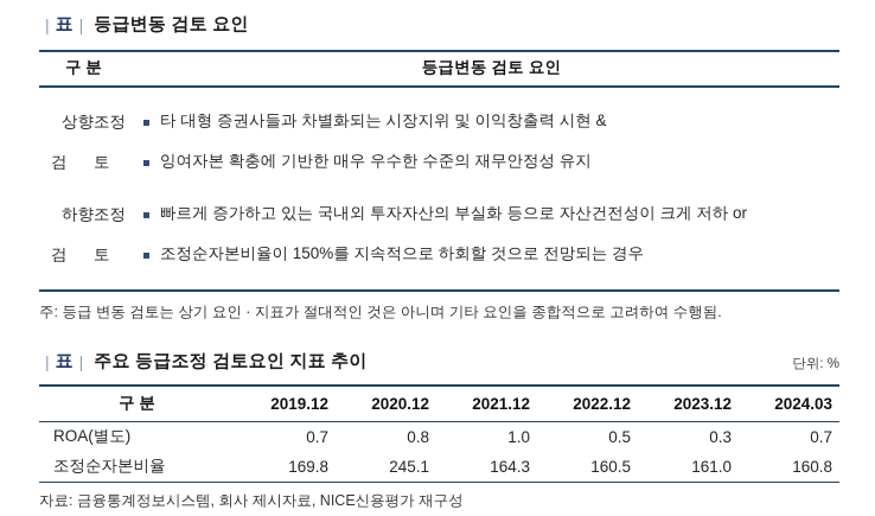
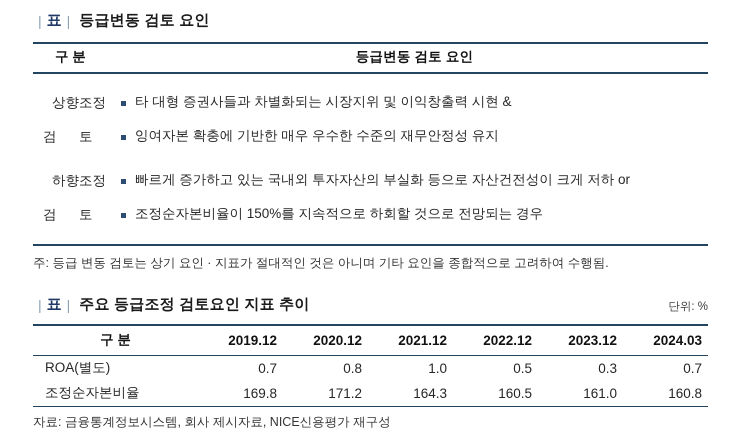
  |
  표
  |
  등급변동 검토 요인
  구 분
  등급변동 검토 요인
  상향조정
  검 토
  타 대형 증권사들과 차별화되는 시장지위 및 이익창출력 시현 &
  잉여자본 확충에 기반한 매우 우수한 수준의 재무안정성 유지
  하향조정
  검 토
  빠르게 증가하고 있는 국내외 투자자산의 부실화 등으로 자산건전성이 크게 저하 or
  조정순자본비율이 150%를 지속적으로 하회할 것으로 전망되는 경우
  주: 등급 변동 검토는 상기 요인 · 지표가 절대적인 것은 아니며 기타 요인을 종합적으로 고려하여 수행됨.
  |
  표
  |
  주요 등급조정 검토요인 지표 추이
  단위: %
  구 분
  2019.12
  2020.12
  2021.12
  2022.12
  2023.12
  2024.03
  ROA(별도)
  0.7
  0.8
  1.0
  0.5
  0.3
  0.7
  조정순자본비율
  169.8
- 245.1
+ 171.2
  164.3
  160.5
  161.0
  160.8
  자료: 금융통계정보시스템, 회사 제시자료, NICE신용평가 재구성
